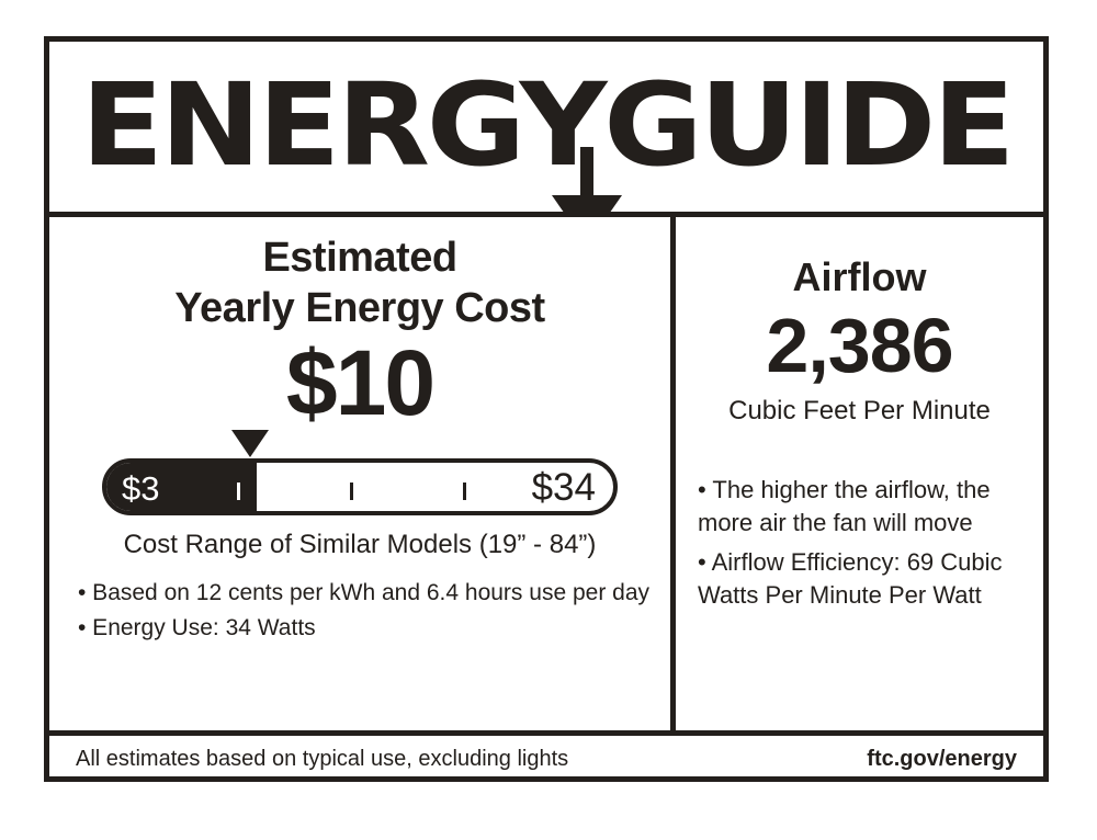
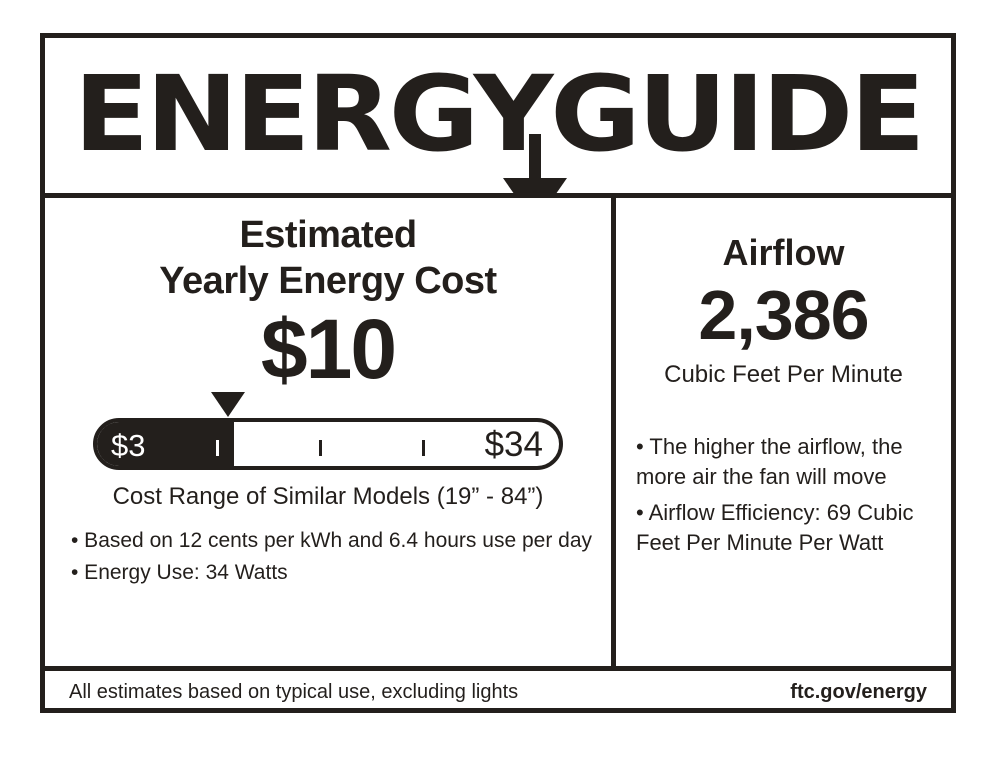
  ENERGYGUIDE
  Estimated
  Yearly Energy Cost
  $10
  $3
  $34
  Cost Range of Similar Models (19” - 84”)
  • Based on 12 cents per kWh and 6.4 hours use per day
  • Energy Use: 34 Watts
  Airflow
  2,386
  Cubic Feet Per Minute
  • The higher the airflow, the more air the fan will move
- • Airflow Efficiency: 69 Cubic Watts Per Minute Per Watt
+ • Airflow Efficiency: 69 Cubic Feet Per Minute Per Watt
  All estimates based on typical use, excluding lights
  ftc.gov/energy
